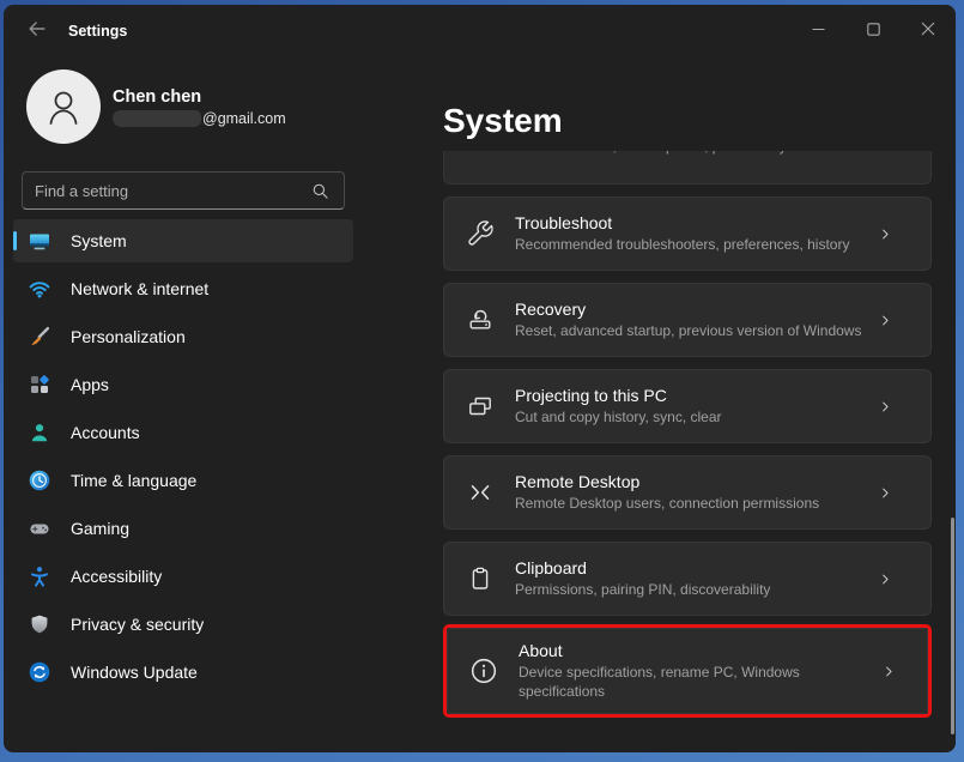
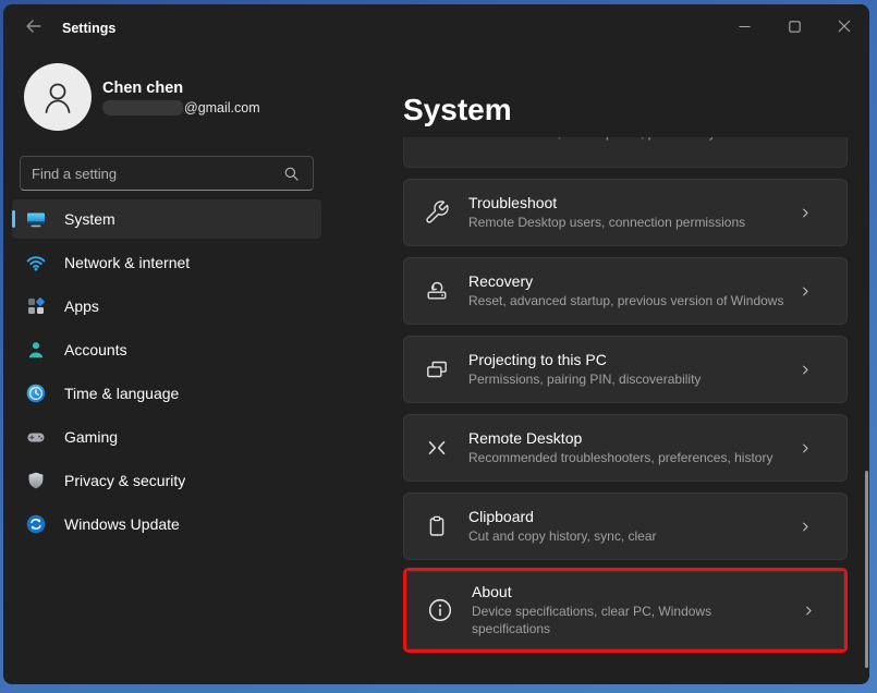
  Settings
  Chen chen
  @gmail.com
  Find a setting
  System
  Network & internet
- Personalization
  Apps
  Accounts
  Time & language
  Gaming
- Accessibility
  Privacy & security
  Windows Update
  System
  Troubleshoot
- Recommended troubleshooters, preferences, history
+ Remote Desktop users, connection permissions
  Recovery
  Reset, advanced startup, previous version of Windows
  Projecting to this PC
- Cut and copy history, sync, clear
+ Permissions, pairing PIN, discoverability
  Remote Desktop
- Remote Desktop users, connection permissions
+ Recommended troubleshooters, preferences, history
  Clipboard
- Permissions, pairing PIN, discoverability
+ Cut and copy history, sync, clear
  About
- Device specifications, rename PC, Windows specifications
+ Device specifications, clear PC, Windows specifications
